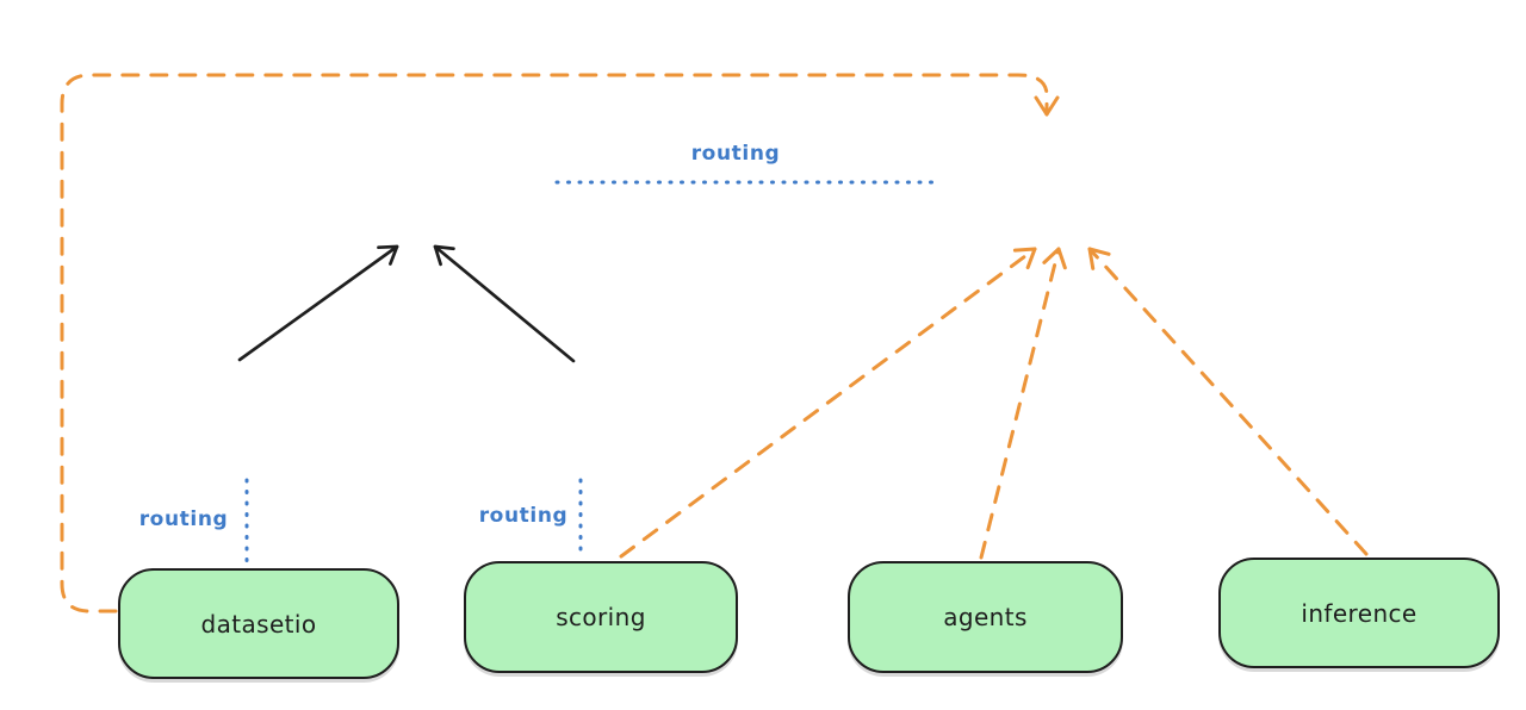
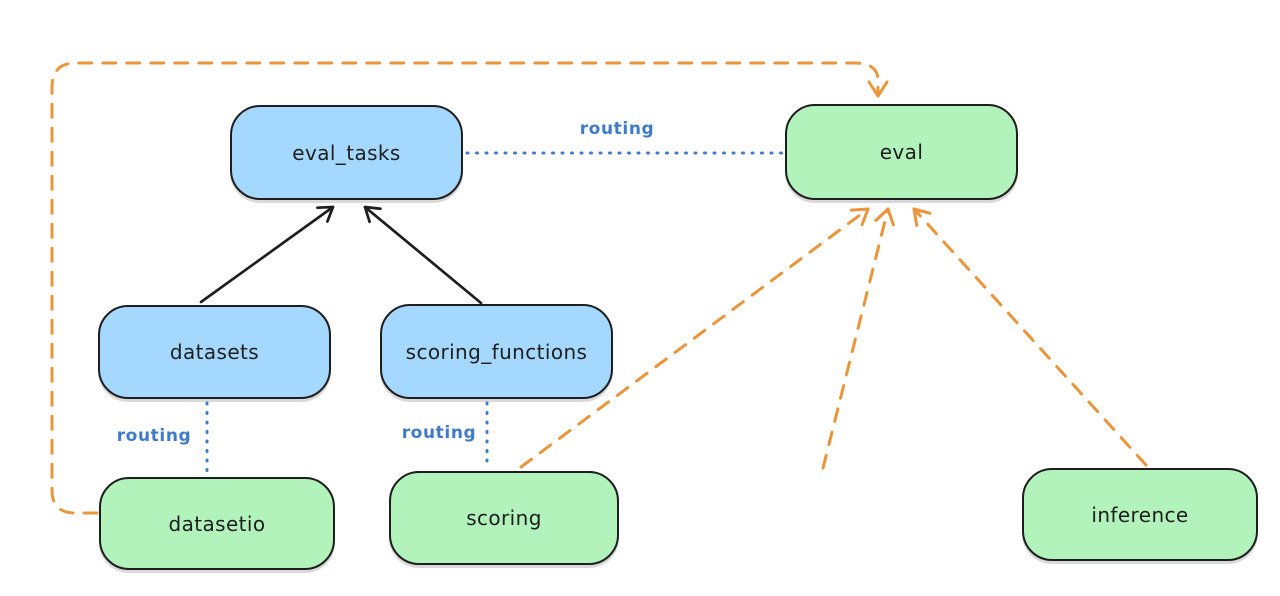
+ eval_tasks
+ eval
+ datasets
+ scoring_functions
  datasetio
  scoring
- agents
  inference
  routing
  routing
  routing
